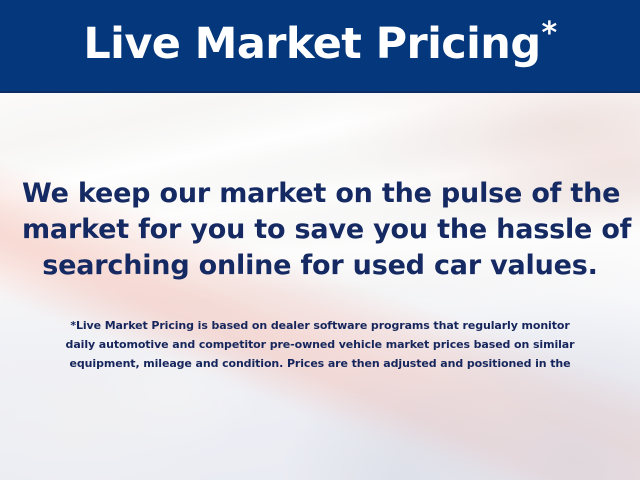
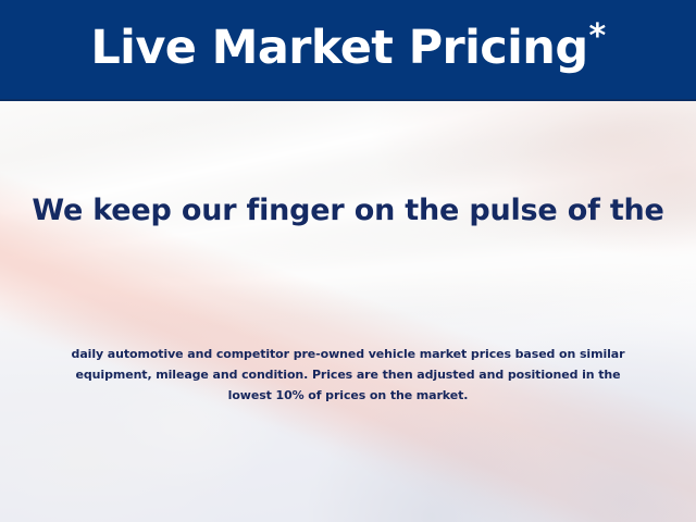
  Live Market Pricing*
- We keep our market on the pulse of the
+ We keep our finger on the pulse of the
- market for you to save you the hassle of
- searching online for used car values.
- *Live Market Pricing is based on dealer software programs that regularly monitor
  daily automotive and competitor pre-owned vehicle market prices based on similar
  equipment, mileage and condition. Prices are then adjusted and positioned in the
+ lowest 10% of prices on the market.
